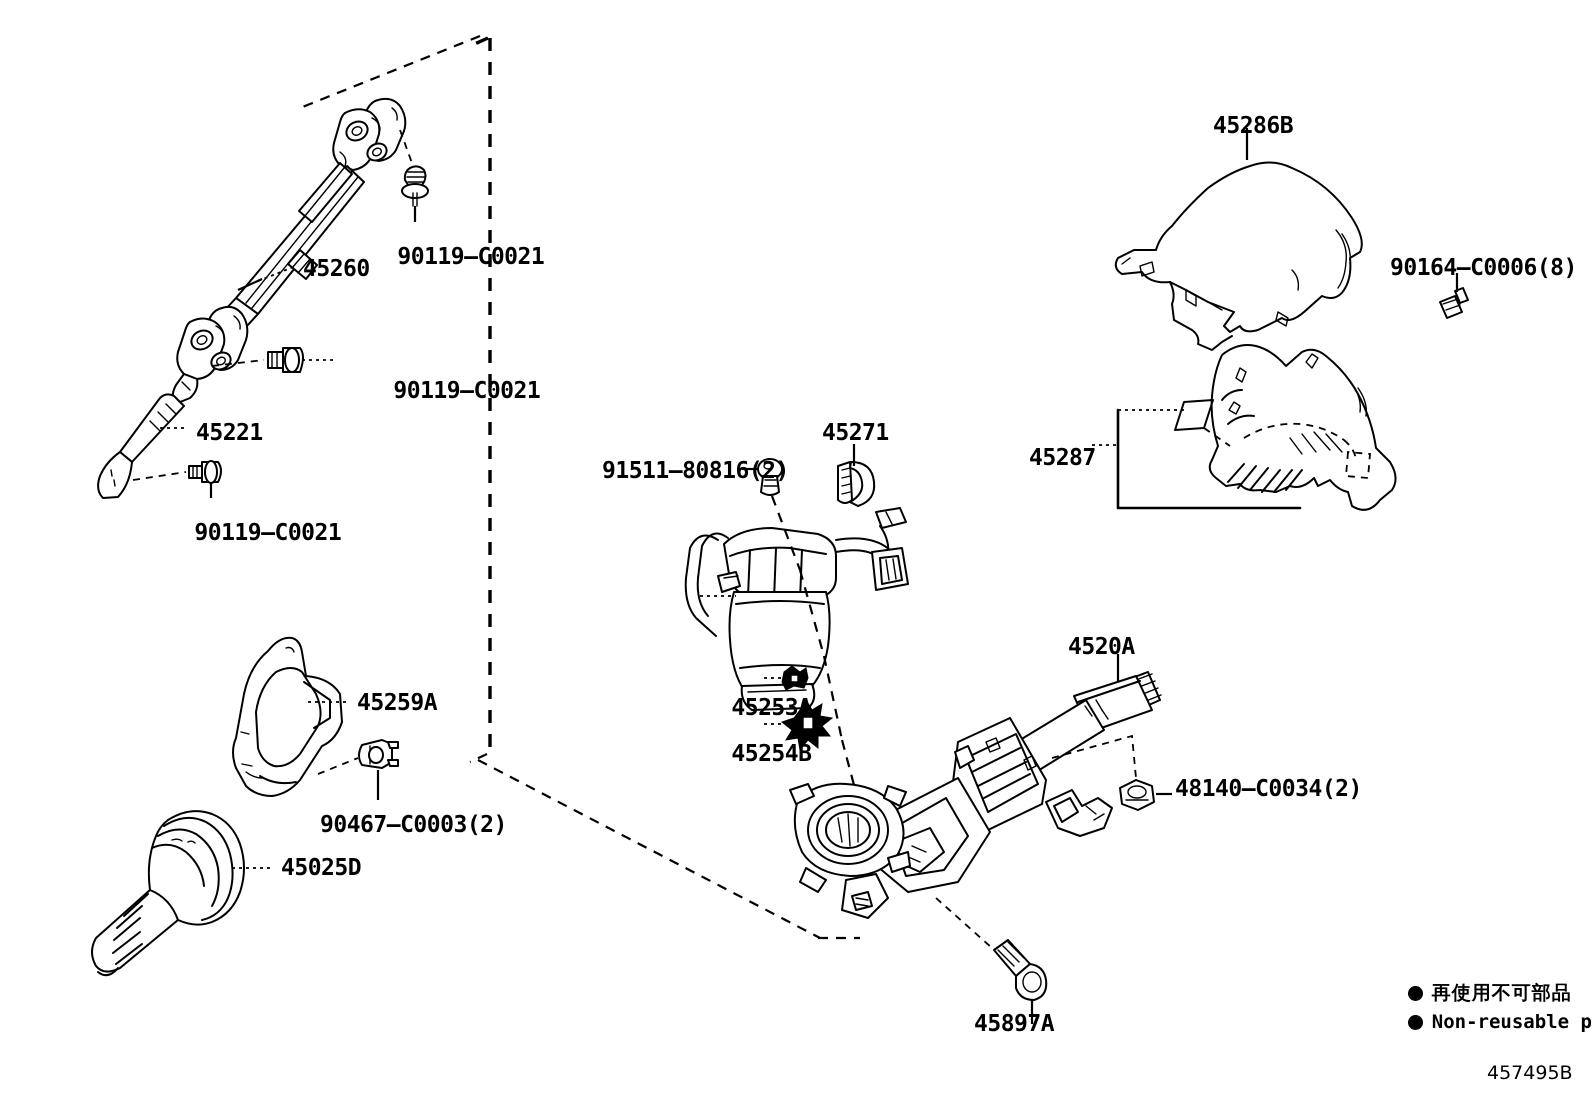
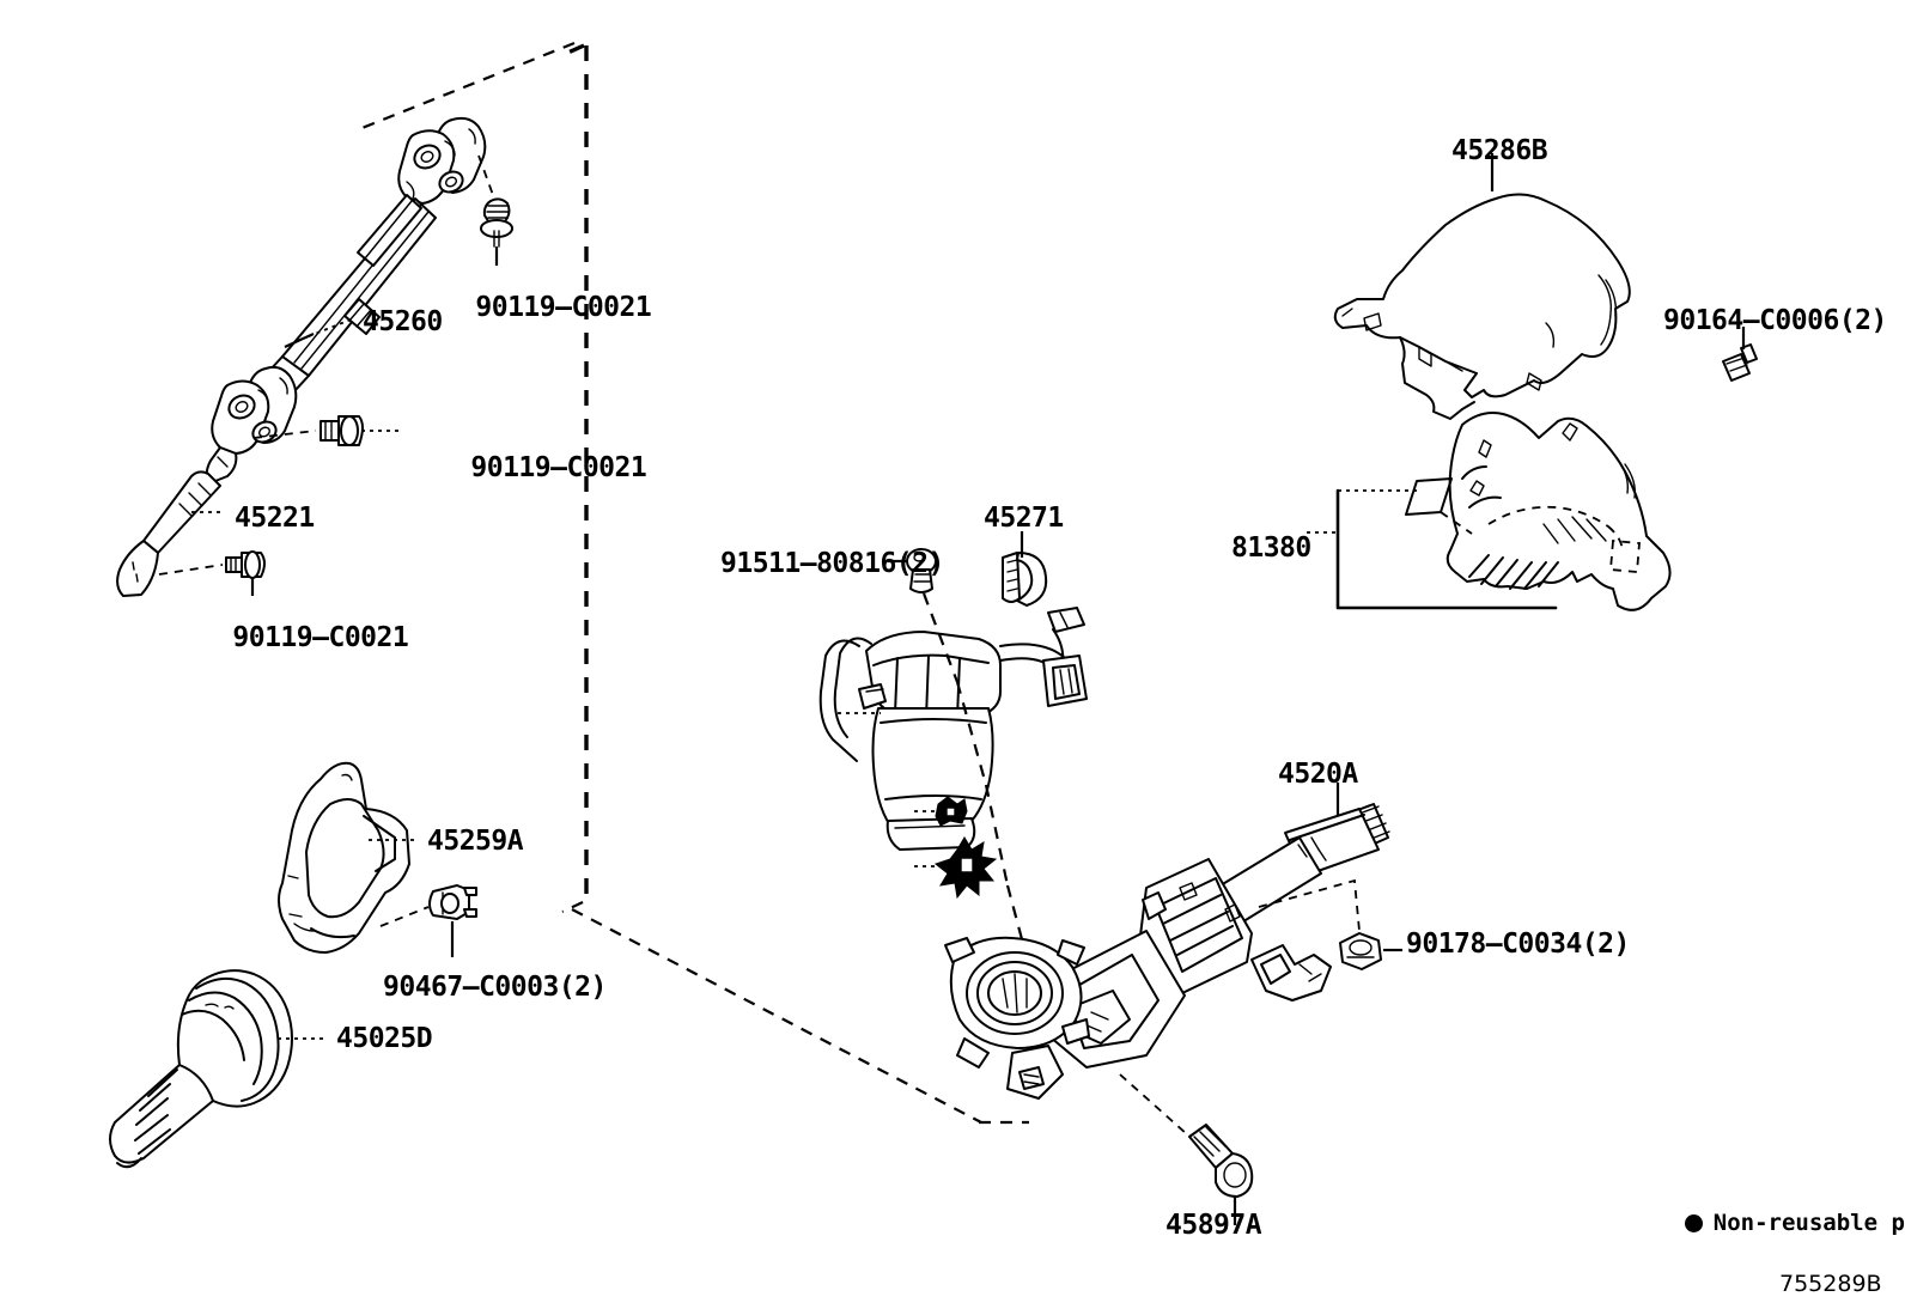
  90119–C0021
  45260
  90119–C0021
  45221
  90119–C0021
  45259A
  90467–C0003(2)
  45025D
  91511–80816(2)
  45271
- 45253A
- 45254B
  45286B
- 90164–C0006(8)
+ 90164–C0006(2)
- 45287
+ 81380
  4520A
- 48140–C0034(2)
+ 90178–C0034(2)
  45897A
- 再使用不可部品
  Non-reusable p
- 457495B
+ 755289B
